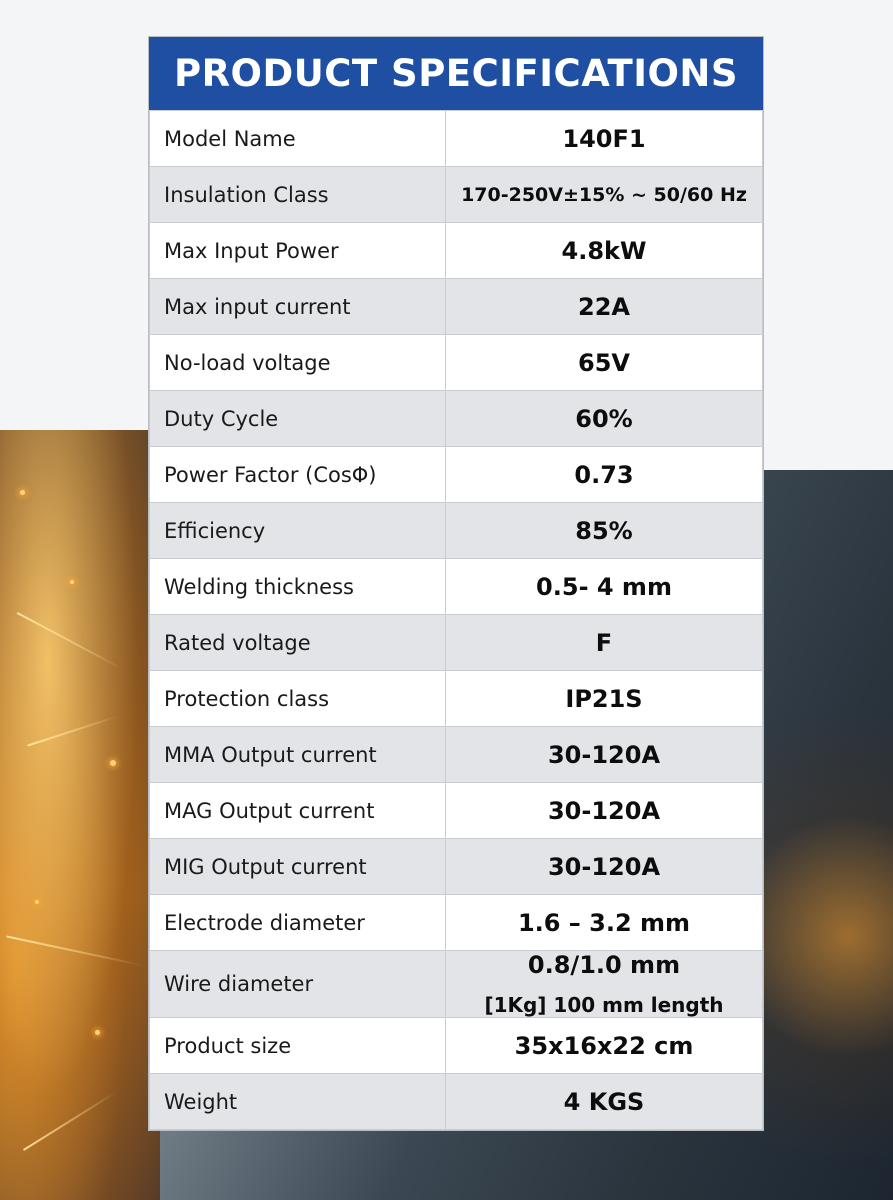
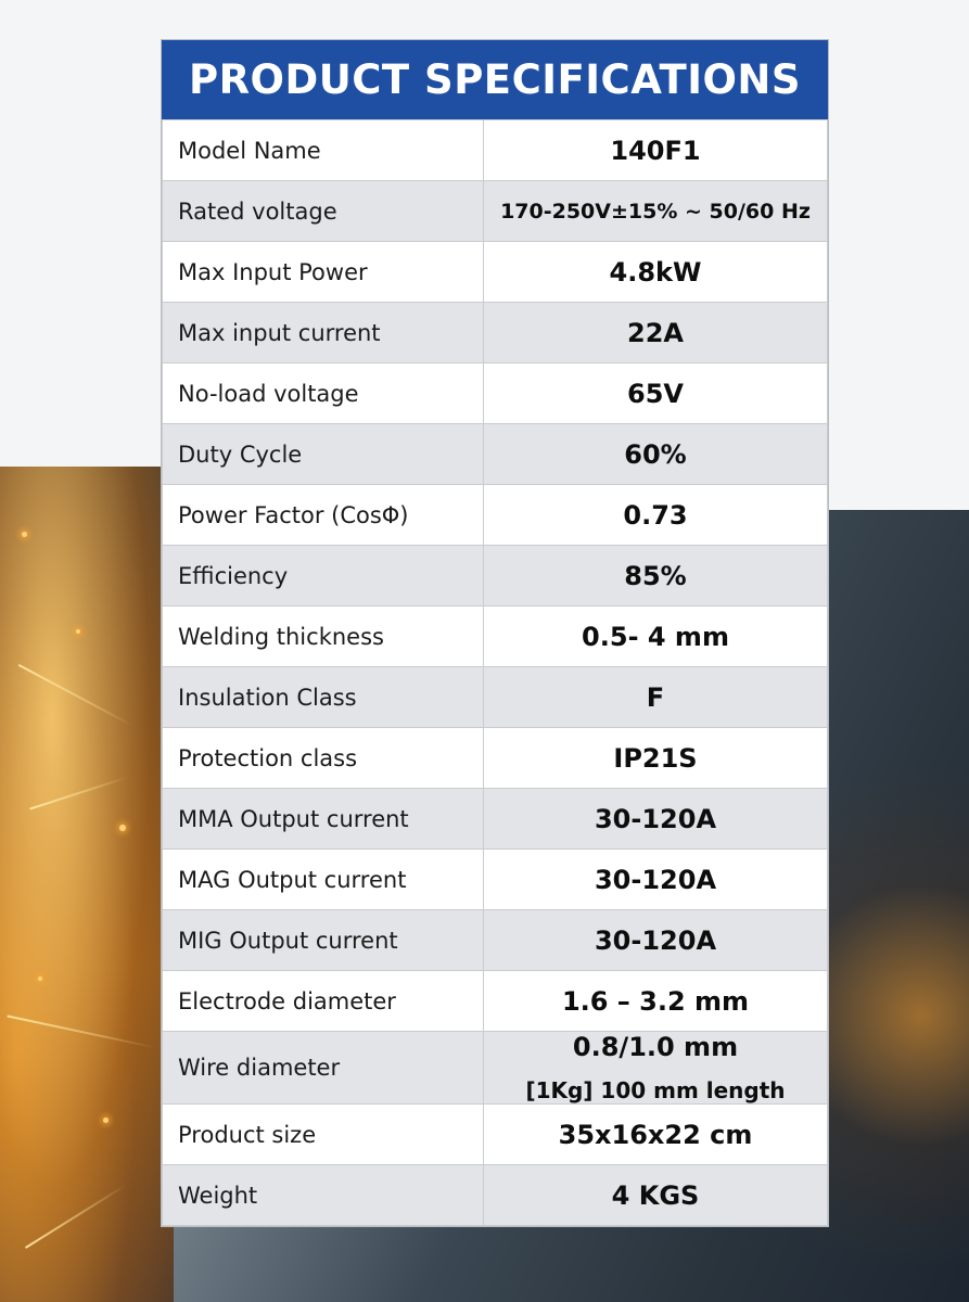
  PRODUCT SPECIFICATIONS
  Model Name	140F1
- Insulation Class	170-250V±15% ~ 50/60 Hz
+ Rated voltage	170-250V±15% ~ 50/60 Hz
  Max Input Power	4.8kW
  Max input current	22A
  No-load voltage	65V
  Duty Cycle	60%
  Power Factor (CosΦ)	0.73
  Efficiency	85%
  Welding thickness	0.5- 4 mm
- Rated voltage	F
+ Insulation Class	F
  Protection class	IP21S
  MMA Output current	30-120A
  MAG Output current	30-120A
  MIG Output current	30-120A
  Electrode diameter	1.6 – 3.2 mm
  Wire diameter	0.8/1.0 mm[1Kg] 100 mm length
  Product size	35x16x22 cm
  Weight	4 KGS
